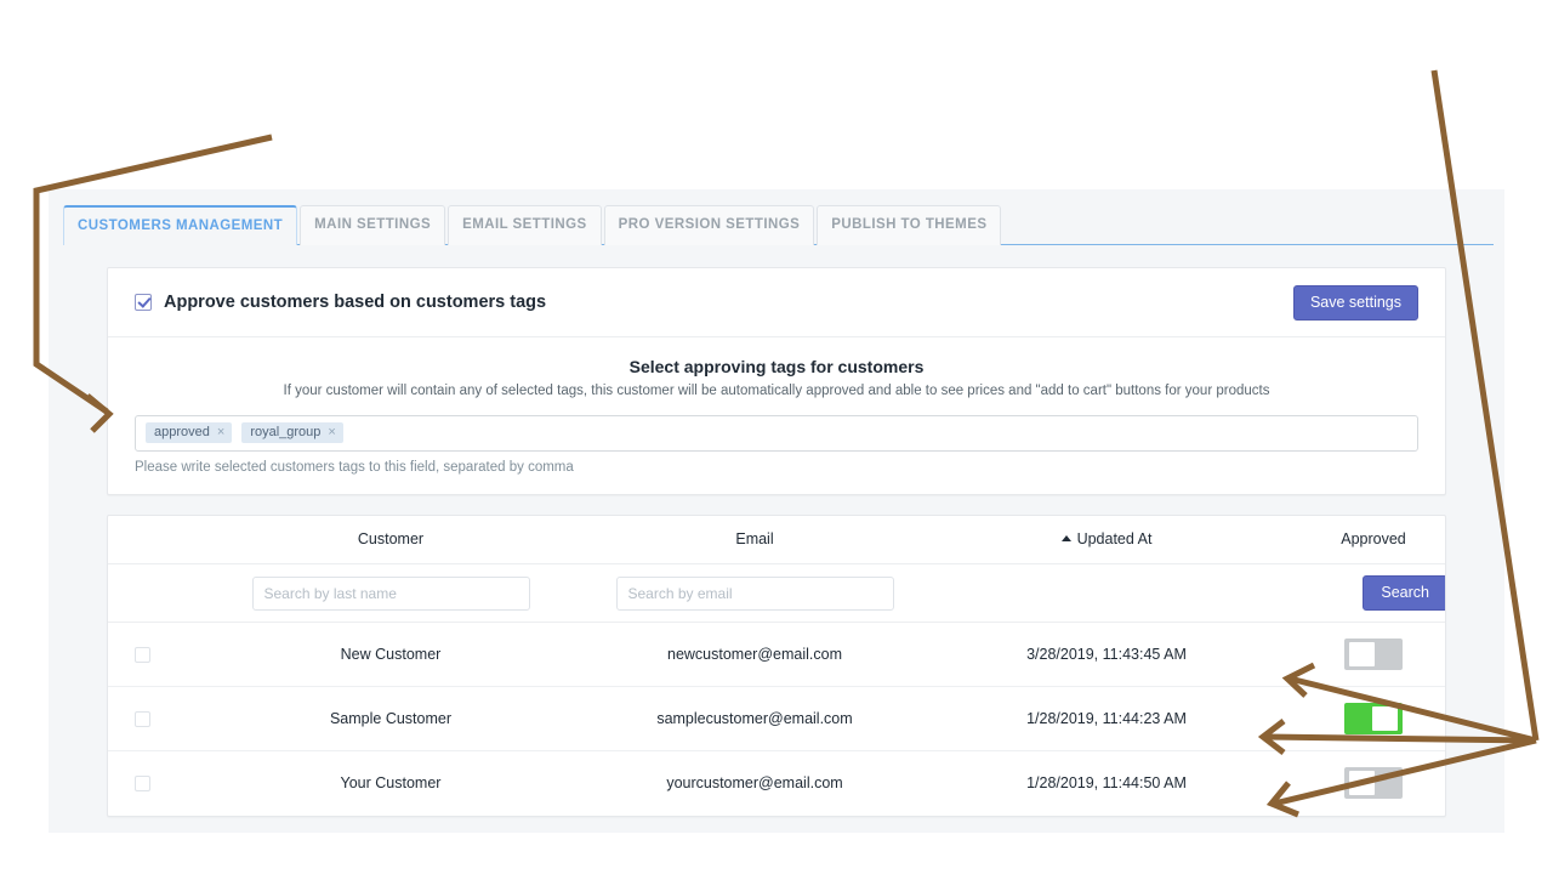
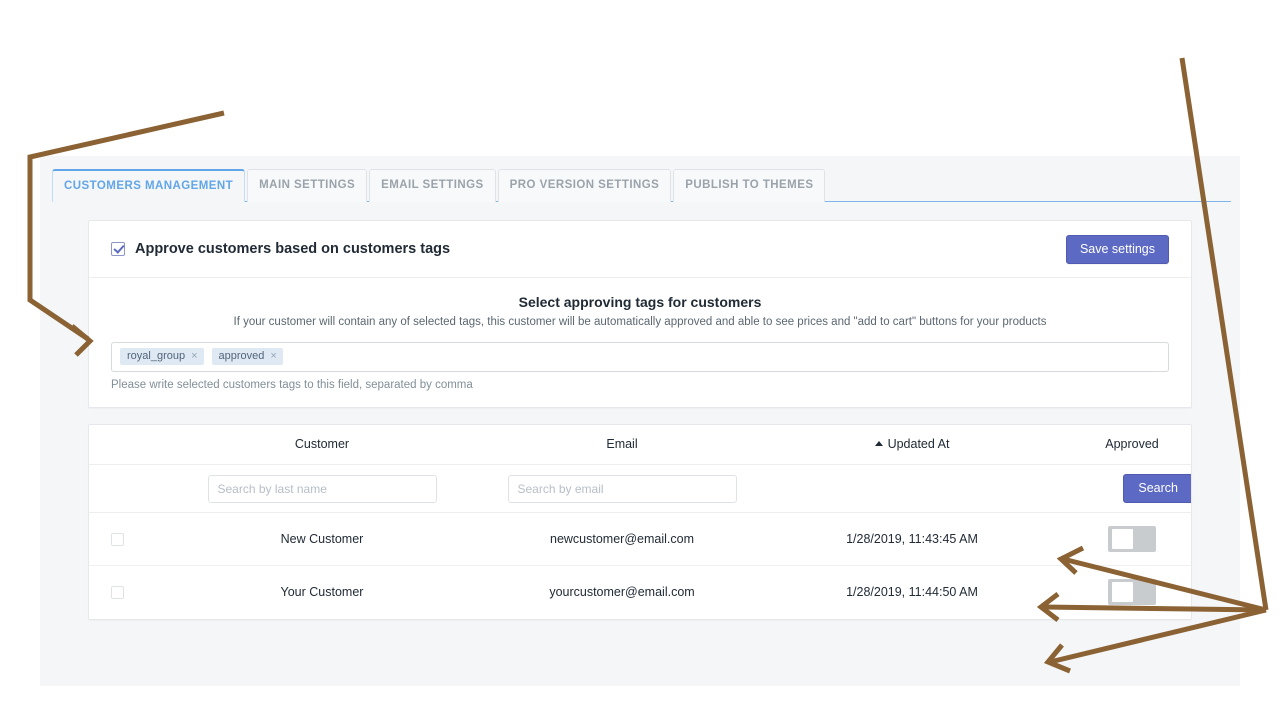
  CUSTOMERS MANAGEMENT MAIN SETTINGS EMAIL SETTINGS PRO VERSION SETTINGS PUBLISH TO THEMES
  Approve customers based on customers tags
  Save settings
  Select approving tags for customers
  If your customer will contain any of selected tags, this customer will be automatically approved and able to see prices and "add to cart" buttons for your products
- approved
+ royal_group
  ×
- royal_group
+ approved
  ×
  Please write selected customers tags to this field, separated by comma
  	Customer	Email	Updated At	Approved
  	Search by last name	Search by email		Search
- 	New Customer	newcustomer@email.com	3/28/2019, 11:43:45 AM
+ 	New Customer	newcustomer@email.com	1/28/2019, 11:43:45 AM
- 	Sample Customer	samplecustomer@email.com	1/28/2019, 11:44:23 AM
  	Your Customer	yourcustomer@email.com	1/28/2019, 11:44:50 AM
